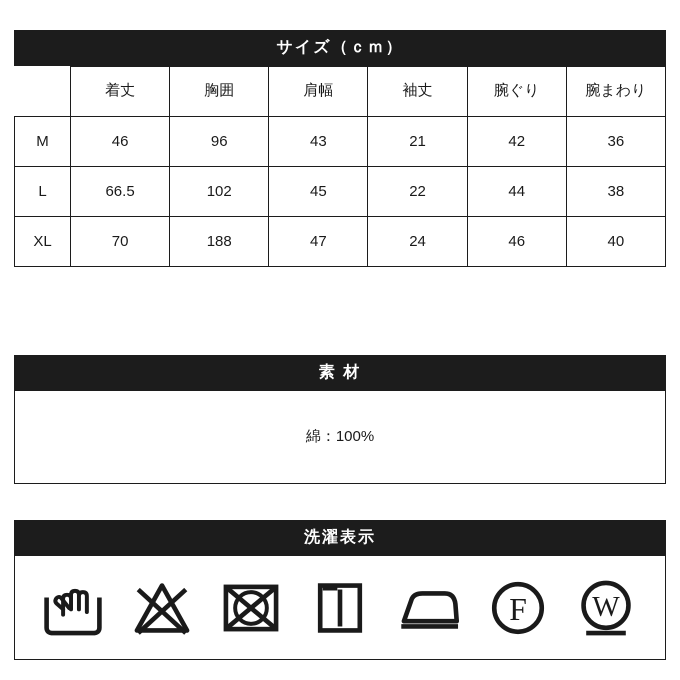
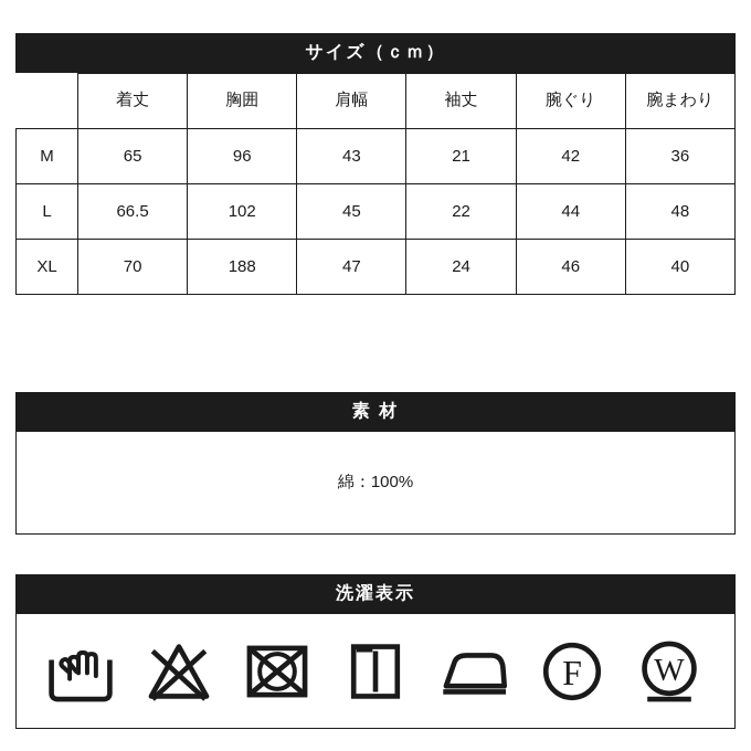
  サイズ（ｃｍ）
  	着丈	胸囲	肩幅	袖丈	腕ぐり	腕まわり
- M	46	96	43	21	42	36
+ M	65	96	43	21	42	36
- L	66.5	102	45	22	44	38
+ L	66.5	102	45	22	44	48
  XL	70	188	47	24	46	40
  素 材
  綿：100%
  洗濯表示
  F
  W
